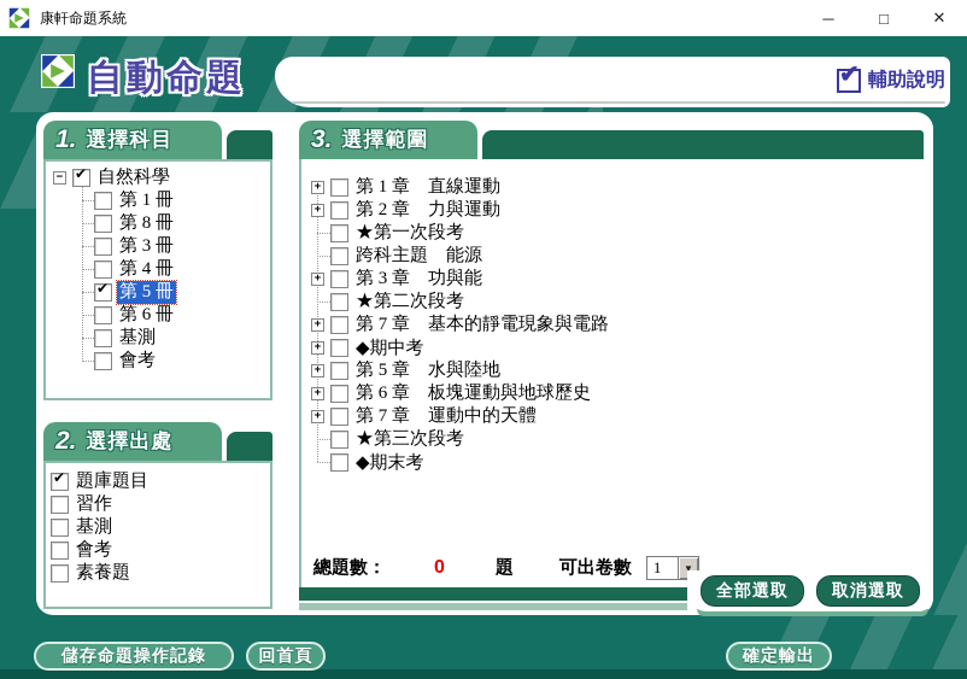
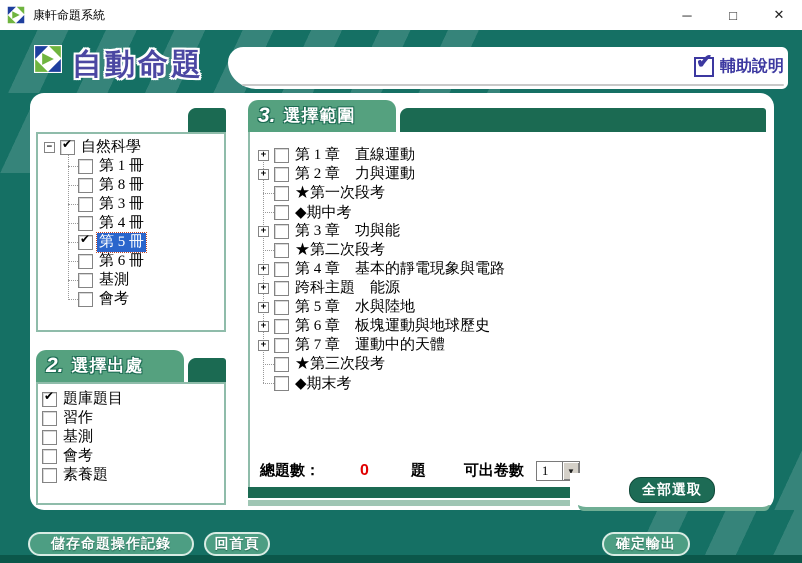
  康軒命題系統
  ─
  □
  ✕
  自動命題
  ✔
  輔助說明
- 1.
- 選擇科目
  −
  ✔
  自然科學
  第 1 冊
  第 8 冊
  第 3 冊
  第 4 冊
  ✔
  第 5 冊
  第 6 冊
  基測
  會考
  2.
  選擇出處
  ✔
  題庫題目
  習作
  基測
  會考
  素養題
  3.
  選擇範圍
  +
  第 1 章 直線運動
  +
  第 2 章 力與運動
  ★第一次段考
- 跨科主題 能源
+ ◆期中考
  +
  第 3 章 功與能
  ★第二次段考
  +
- 第 7 章 基本的靜電現象與電路
+ 第 4 章 基本的靜電現象與電路
  +
- ◆期中考
+ 跨科主題 能源
  +
  第 5 章 水與陸地
  +
  第 6 章 板塊運動與地球歷史
  +
  第 7 章 運動中的天體
  ★第三次段考
  ◆期末考
  總題數：
  0
  題
  可出卷數
  1
  ▼
  全部選取
- 取消選取
  儲存命題操作記錄
  回首頁
  確定輸出
